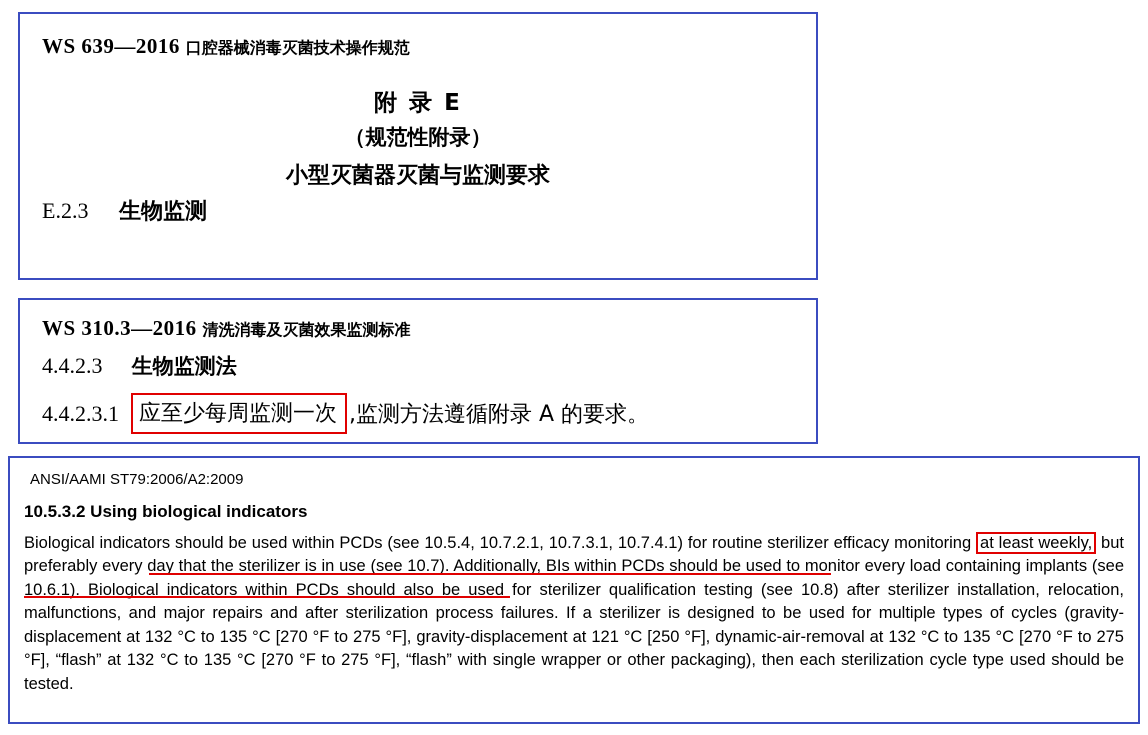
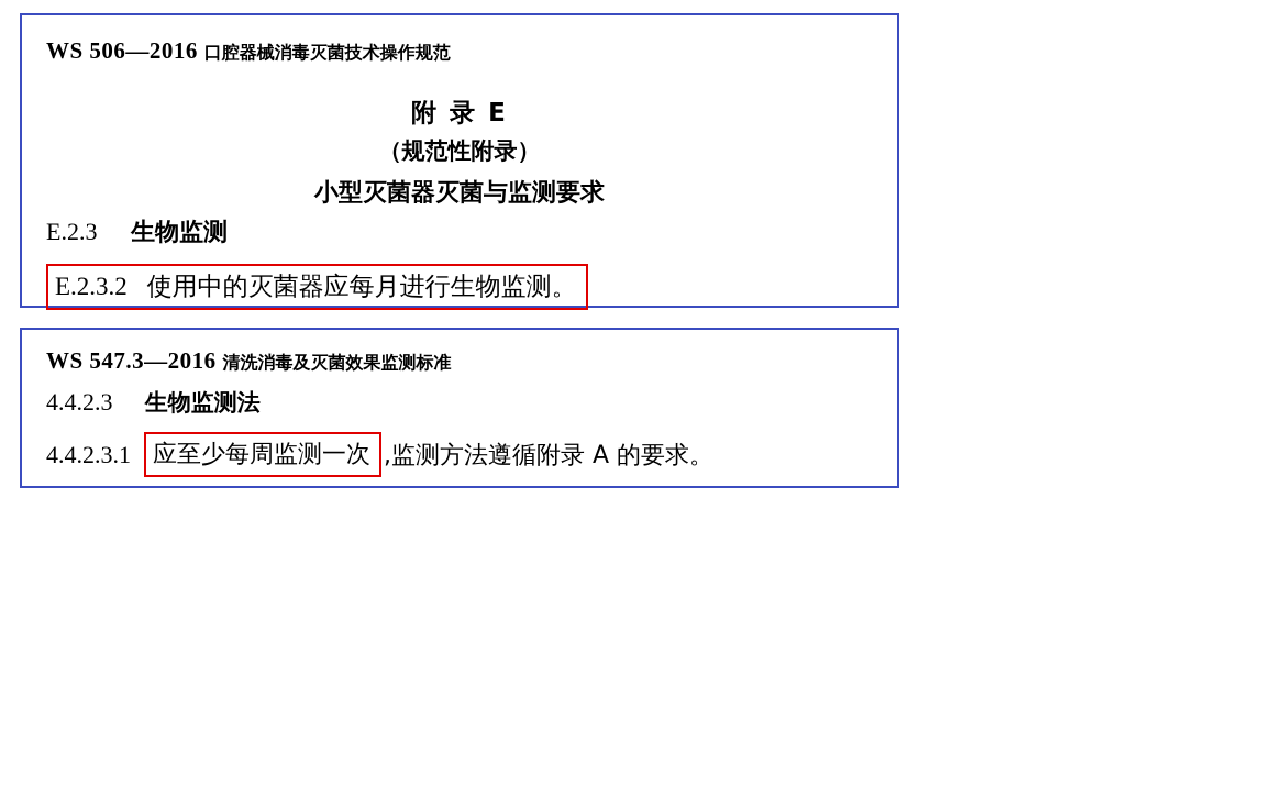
- WS 639—2016 口腔器械消毒灭菌技术操作规范
+ WS 506—2016 口腔器械消毒灭菌技术操作规范
  附 录 E
  （规范性附录）
  小型灭菌器灭菌与监测要求
  E.2.3 生物监测
+ E.2.3.2 使用中的灭菌器应每月进行生物监测。
- WS 310.3—2016 清洗消毒及灭菌效果监测标准
+ WS 547.3—2016 清洗消毒及灭菌效果监测标准
  4.4.2.3 生物监测法
  4.4.2.3.1
  应至少每周监测一次
  ,监测方法遵循附录 A 的要求。
- ANSI/AAMI ST79:2006/A2:2009
- 10.5.3.2 Using biological indicators
- Biological indicators should be used within PCDs (see 10.5.4, 10.7.2.1, 10.7.3.1, 10.7.4.1) for routine sterilizer efficacy monitoring at least weekly, but preferably every day that the sterilizer is in use (see 10.7). Additionally, BIs within PCDs should be used to monitor every load containing implants (see 10.6.1). Biological indicators within PCDs should also be used for sterilizer qualification testing (see 10.8) after sterilizer installation, relocation, malfunctions, and major repairs and after sterilization process failures. If a sterilizer is designed to be used for multiple types of cycles (gravity-displacement at 132 °C to 135 °C [270 °F to 275 °F], gravity-displacement at 121 °C [250 °F], dynamic-air-removal at 132 °C to 135 °C [270 °F to 275 °F], “flash” at 132 °C to 135 °C [270 °F to 275 °F], “flash” with single wrapper or other packaging), then each sterilization cycle type used should be tested.
